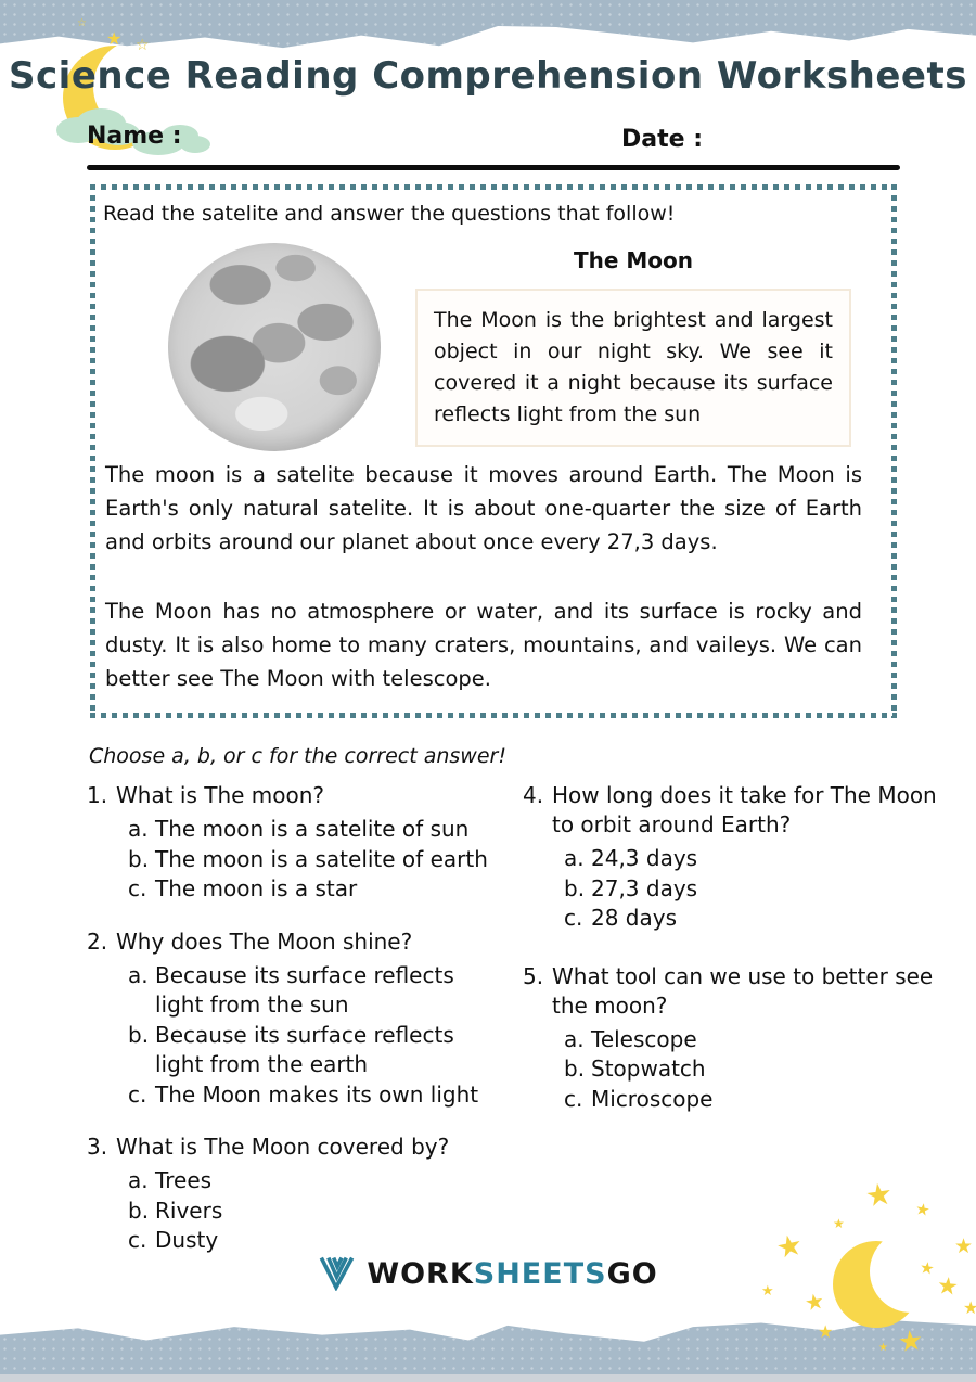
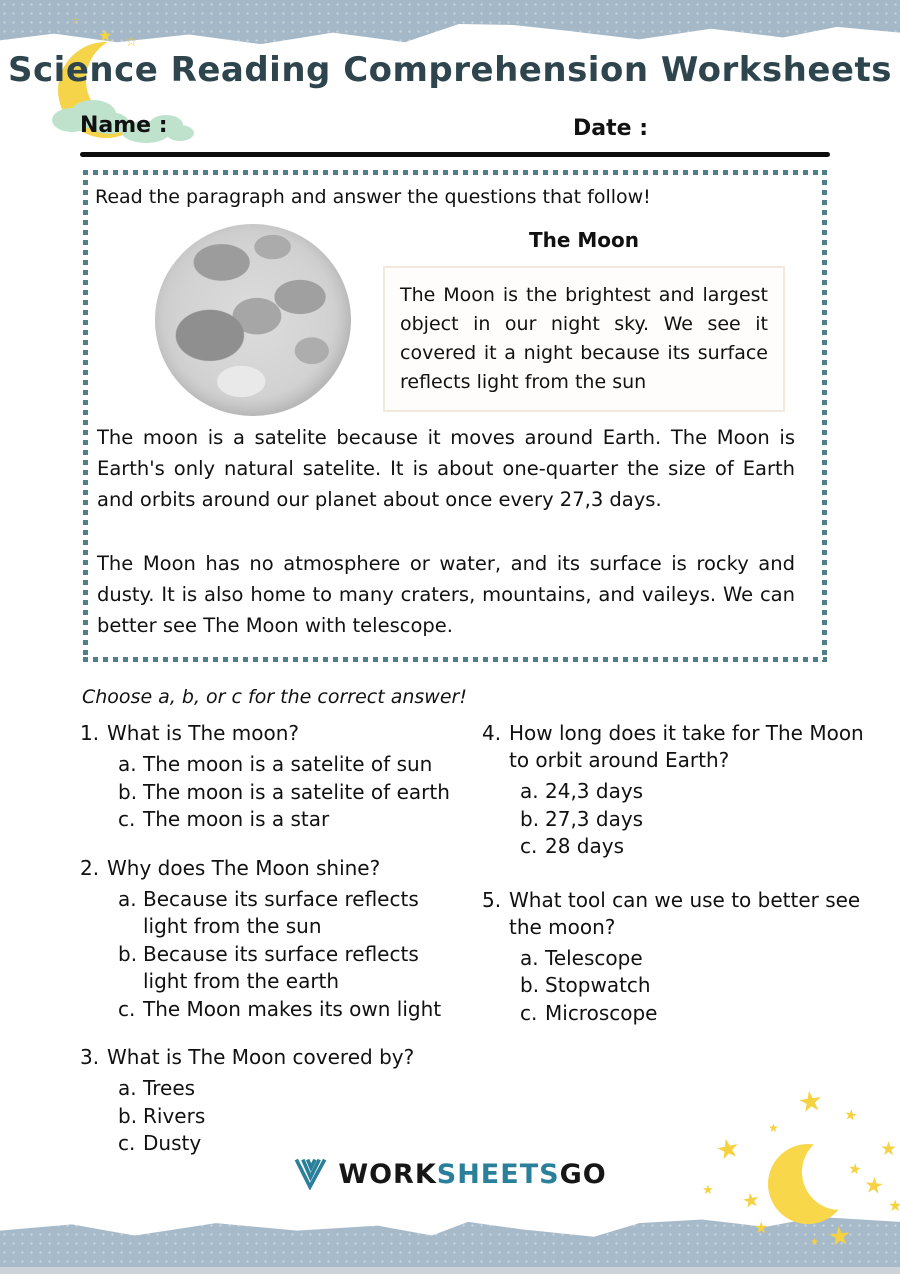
  ★
  ☆
  ☆
  Science Reading Comprehension Worksheets
  Name :
  Date :
- Read the satelite and answer the questions that follow!
+ Read the paragraph and answer the questions that follow!
  The Moon
  The Moon is the brightest and largest object in our night sky. We see it covered it a night because its surface reflects light from the sun
  The moon is a satelite because it moves around Earth. The Moon is Earth's only natural satelite. It is about one-quarter the size of Earth and orbits around our planet about once every 27,3 days.
  The Moon has no atmosphere or water, and its surface is rocky and dusty. It is also home to many craters, mountains, and vaileys. We can better see The Moon with telescope.
  Choose a, b, or c for the correct answer!
  1.
  What is The moon?
  a.
  The moon is a satelite of sun
  b.
  The moon is a satelite of earth
  c.
  The moon is a star
  2.
  Why does The Moon shine?
  a.
  Because its surface reflects light from the sun
  b.
  Because its surface reflects light from the earth
  c.
  The Moon makes its own light
  3.
  What is The Moon covered by?
  a.
  Trees
  b.
  Rivers
  c.
  Dusty
  4.
  How long does it take for The Moon to orbit around Earth?
  a.
  24,3 days
  b.
  27,3 days
  c.
  28 days
  5.
  What tool can we use to better see the moon?
  a.
  Telescope
  b.
  Stopwatch
  c.
  Microscope
  WORKSHEETSGO
  ★
  ★
  ★
  ★
  ★
  ★
